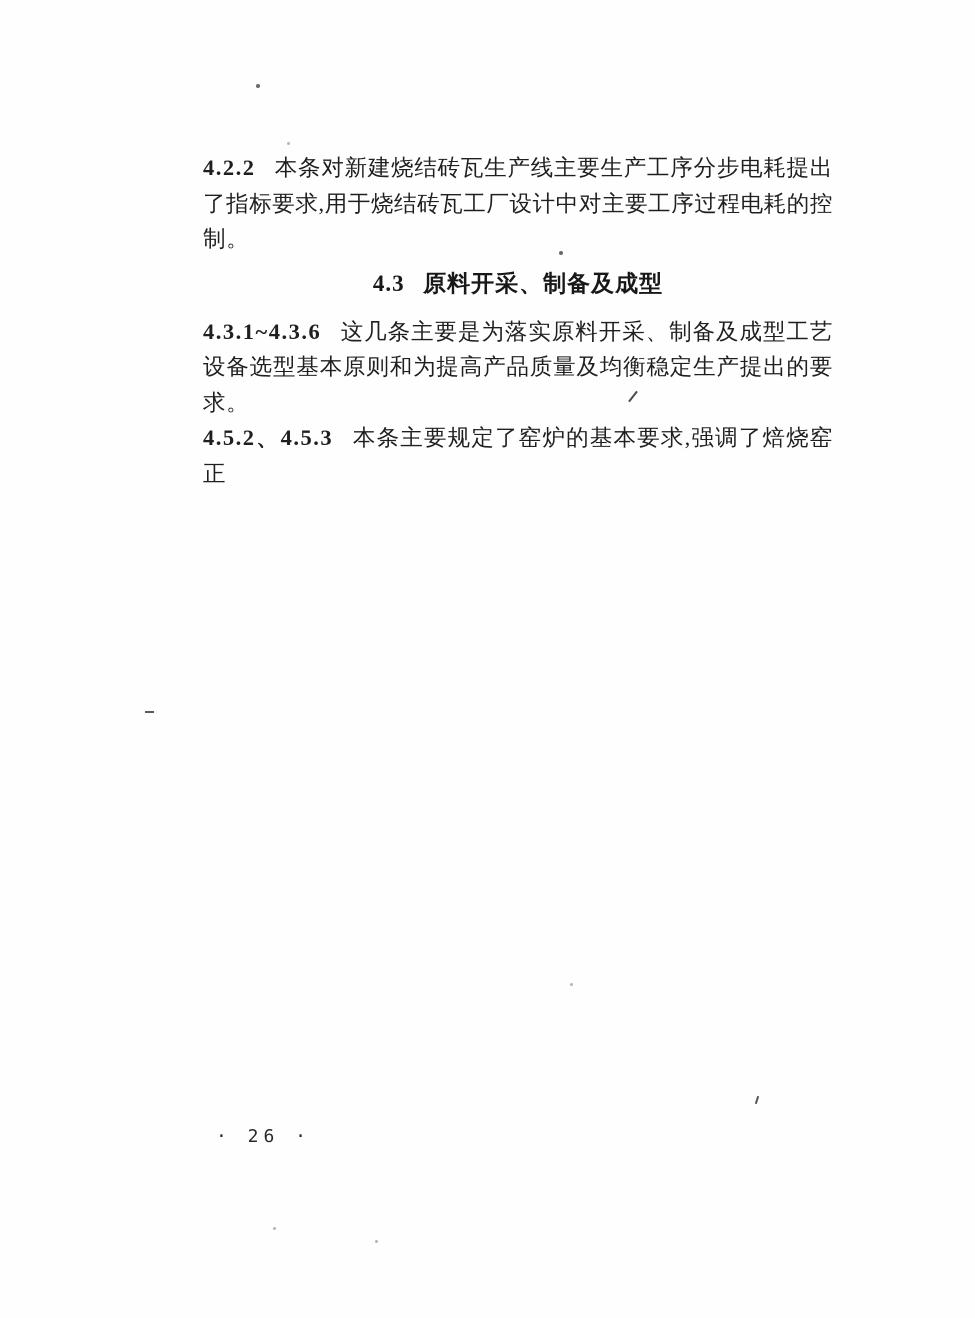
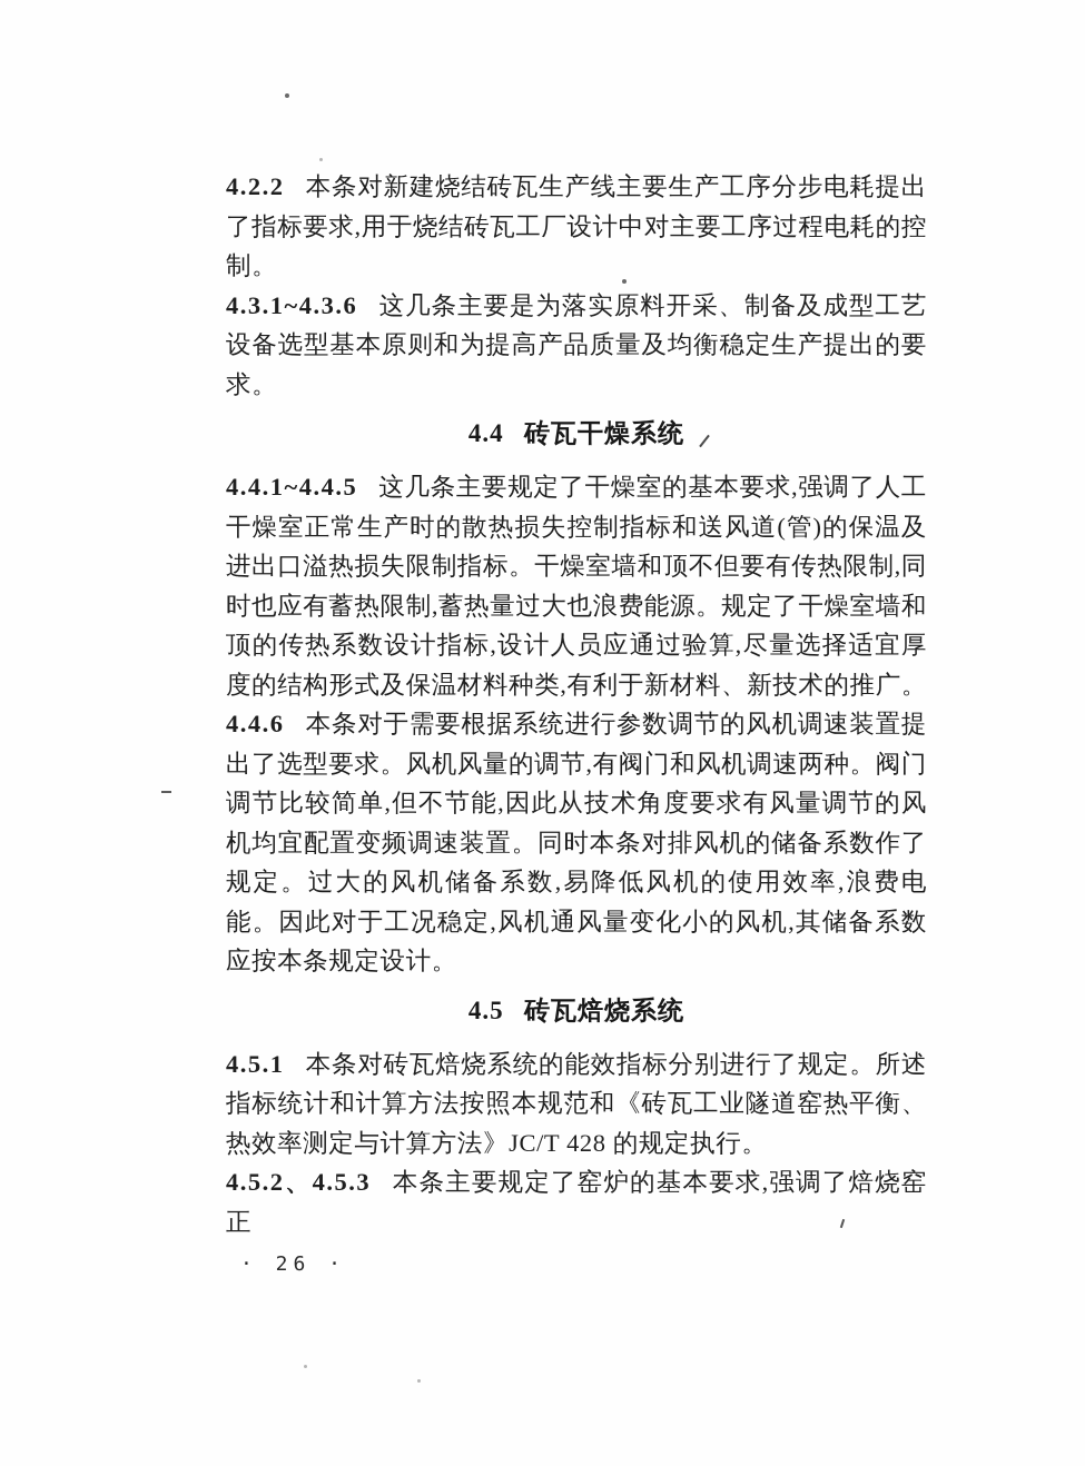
  4.2.2 本条对新建烧结砖瓦生产线主要生产工序分步电耗提出了指标要求,用于烧结砖瓦工厂设计中对主要工序过程电耗的控制。
- 4.3 原料开采、制备及成型
  4.3.1~4.3.6 这几条主要是为落实原料开采、制备及成型工艺设备选型基本原则和为提高产品质量及均衡稳定生产提出的要求。
+ 4.4 砖瓦干燥系统
+ 4.4.1~4.4.5 这几条主要规定了干燥室的基本要求,强调了人工干燥室正常生产时的散热损失控制指标和送风道(管)的保温及进出口溢热损失限制指标。干燥室墙和顶不但要有传热限制,同时也应有蓄热限制,蓄热量过大也浪费能源。规定了干燥室墙和顶的传热系数设计指标,设计人员应通过验算,尽量选择适宜厚度的结构形式及保温材料种类,有利于新材料、新技术的推广。
+ 4.4.6 本条对于需要根据系统进行参数调节的风机调速装置提出了选型要求。风机风量的调节,有阀门和风机调速两种。阀门调节比较简单,但不节能,因此从技术角度要求有风量调节的风机均宜配置变频调速装置。同时本条对排风机的储备系数作了规定。过大的风机储备系数,易降低风机的使用效率,浪费电能。因此对于工况稳定,风机通风量变化小的风机,其储备系数应按本条规定设计。
+ 4.5 砖瓦焙烧系统
+ 4.5.1 本条对砖瓦焙烧系统的能效指标分别进行了规定。所述指标统计和计算方法按照本规范和《砖瓦工业隧道窑热平衡、热效率测定与计算方法》JC/T 428 的规定执行。
  4.5.2、4.5.3 本条主要规定了窑炉的基本要求,强调了焙烧窑正
  · 26 ·
